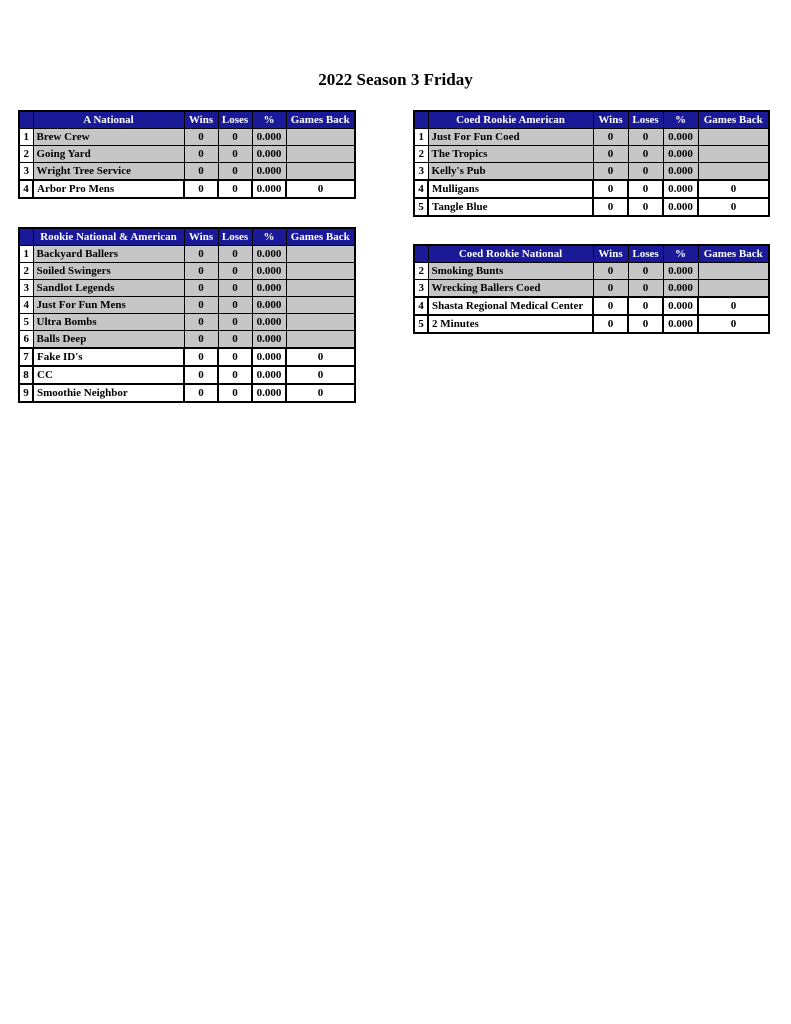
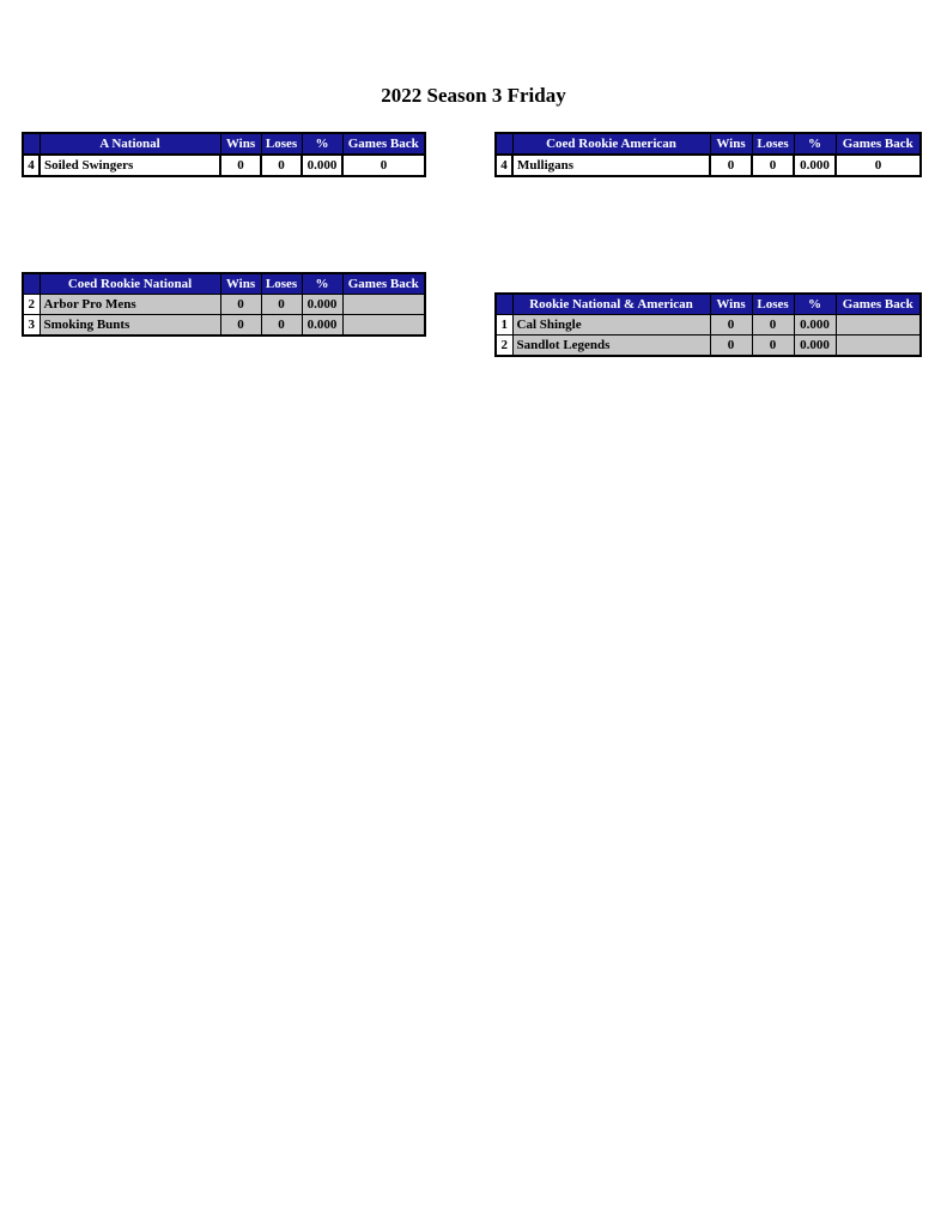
  2022 Season 3 Friday
  	A National	Wins	Loses	%	Games Back
- 1	Brew Crew	0	0	0.000
- 2	Going Yard	0	0	0.000
- 3	Wright Tree Service	0	0	0.000
- 4	Arbor Pro Mens	0	0	0.000	0
+ 4	Soiled Swingers	0	0	0.000	0
  	Coed Rookie American	Wins	Loses	%	Games Back
- 1	Just For Fun Coed	0	0	0.000
- 2	The Tropics	0	0	0.000
- 3	Kelly's Pub	0	0	0.000
  4	Mulligans	0	0	0.000	0
- 5	Tangle Blue	0	0	0.000	0
- 	Rookie National & American	Wins	Loses	%	Games Back
+ 	Coed Rookie National	Wins	Loses	%	Games Back
- 1	Backyard Ballers	0	0	0.000
- 2	Soiled Swingers	0	0	0.000
+ 2	Arbor Pro Mens	0	0	0.000
- 3	Sandlot Legends	0	0	0.000
+ 3	Smoking Bunts	0	0	0.000
- 4	Just For Fun Mens	0	0	0.000
- 5	Ultra Bombs	0	0	0.000
- 6	Balls Deep	0	0	0.000
- 7	Fake ID's	0	0	0.000	0
- 8	CC	0	0	0.000	0
- 9	Smoothie Neighbor	0	0	0.000	0
- 	Coed Rookie National	Wins	Loses	%	Games Back
+ 	Rookie National & American	Wins	Loses	%	Games Back
+ 1	Cal Shingle	0	0	0.000
- 2	Smoking Bunts	0	0	0.000
+ 2	Sandlot Legends	0	0	0.000
- 3	Wrecking Ballers Coed	0	0	0.000
- 4	Shasta Regional Medical Center	0	0	0.000	0
- 5	2 Minutes	0	0	0.000	0
